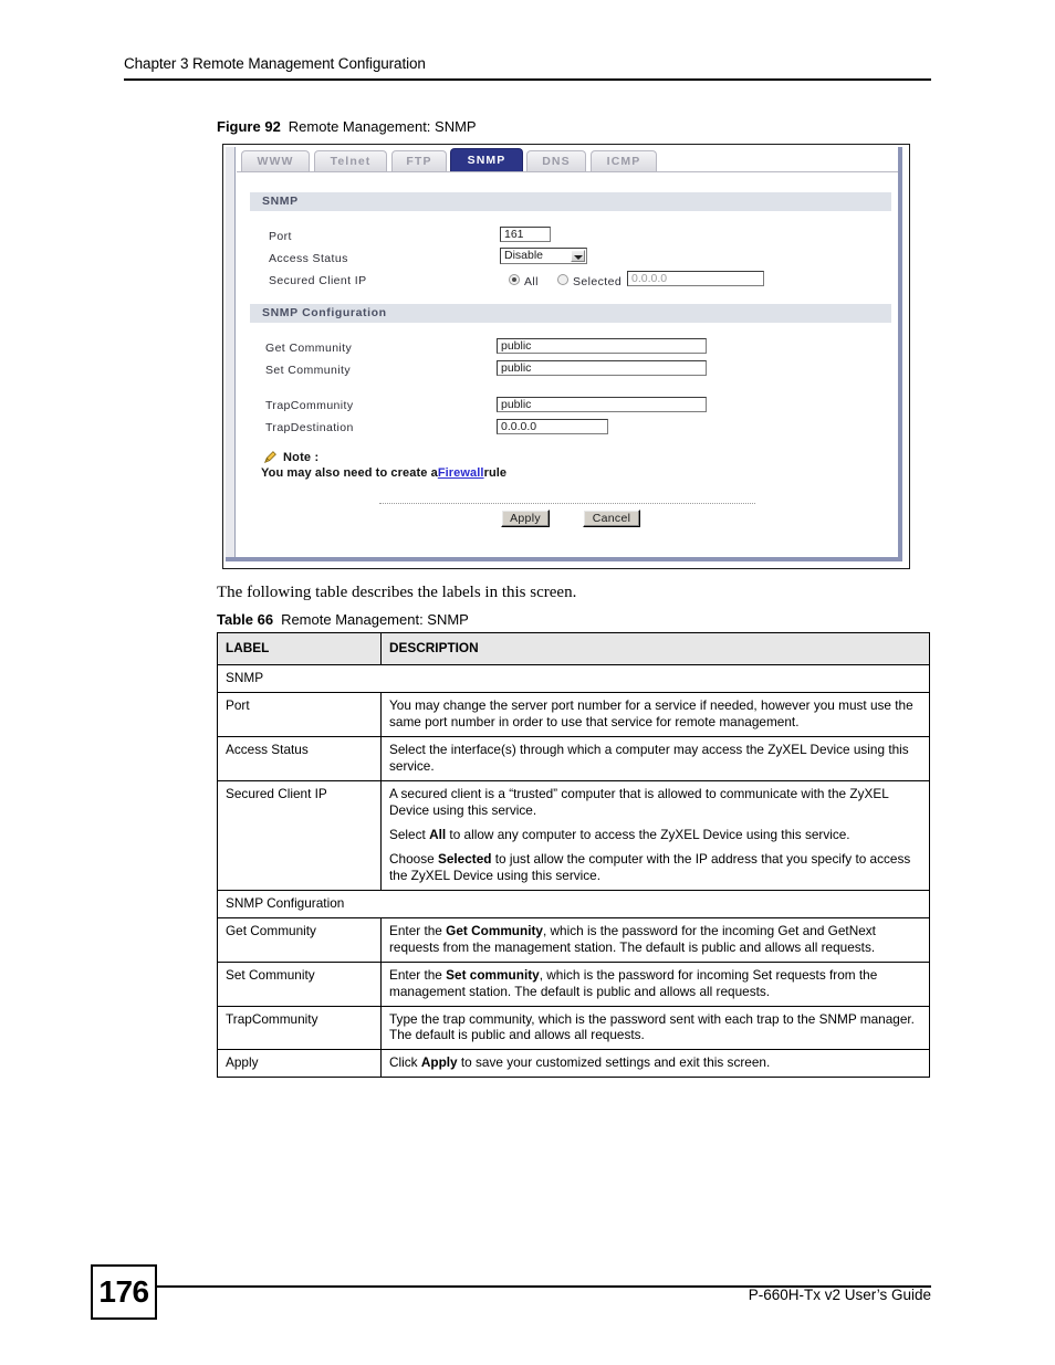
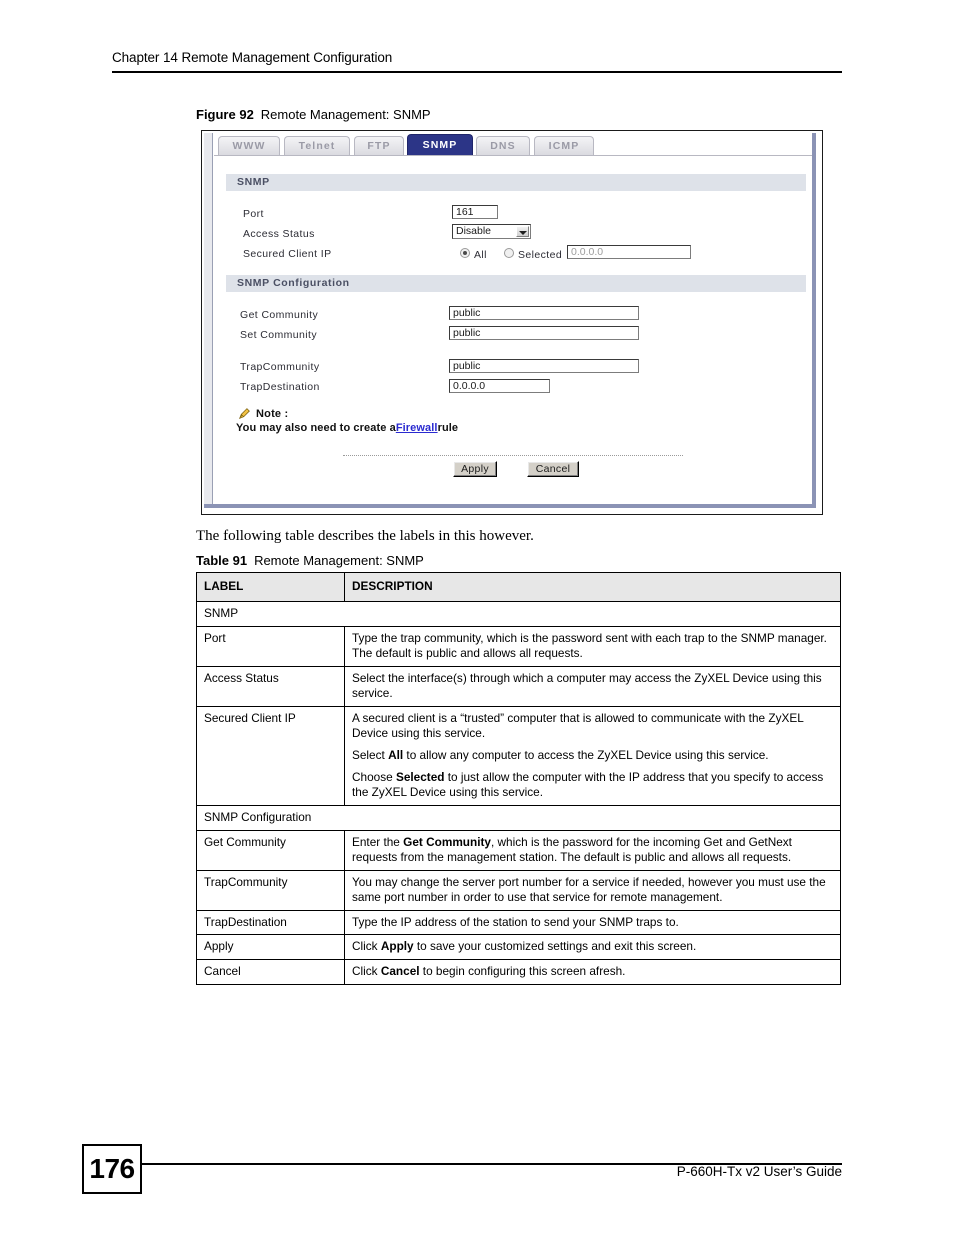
- Chapter 3 Remote Management Configuration
+ Chapter 14 Remote Management Configuration
  Figure 92 Remote Management: SNMP
  WWW
  Telnet
  FTP
  SNMP
  DNS
  ICMP
  SNMP
  Port
  161
  Access Status
  Disable
  Secured Client IP
  All
  Selected
  0.0.0.0
  SNMP Configuration
  Get Community
  public
  Set Community
  public
  TrapCommunity
  public
  TrapDestination
  0.0.0.0
  Note :
  You may also need to create aFirewallrule
  Apply
  Cancel
- The following table describes the labels in this screen.
+ The following table describes the labels in this however.
- Table 66 Remote Management: SNMP
+ Table 91 Remote Management: SNMP
  LABEL	DESCRIPTION
  SNMP
- Port	You may change the server port number for a service if needed, however you must use the same port number in order to use that service for remote management.
+ Port	Type the trap community, which is the password sent with each trap to the SNMP manager. The default is public and allows all requests.
  Access Status	Select the interface(s) through which a computer may access the ZyXEL Device using this service.
  Secured Client IP	A secured client is a “trusted” computer that is allowed to communicate with the ZyXEL Device using this service.Select All to allow any computer to access the ZyXEL Device using this service.Choose Selected to just allow the computer with the IP address that you specify to access the ZyXEL Device using this service.
  SNMP Configuration
  Get Community	Enter the Get Community, which is the password for the incoming Get and GetNext requests from the management station. The default is public and allows all requests.
- Set Community	Enter the Set community, which is the password for incoming Set requests from the management station. The default is public and allows all requests.
- TrapCommunity	Type the trap community, which is the password sent with each trap to the SNMP manager. The default is public and allows all requests.
+ TrapCommunity	You may change the server port number for a service if needed, however you must use the same port number in order to use that service for remote management.
+ TrapDestination	Type the IP address of the station to send your SNMP traps to.
  Apply	Click Apply to save your customized settings and exit this screen.
+ Cancel	Click Cancel to begin configuring this screen afresh.
  176
  P-660H-Tx v2 User’s Guide
